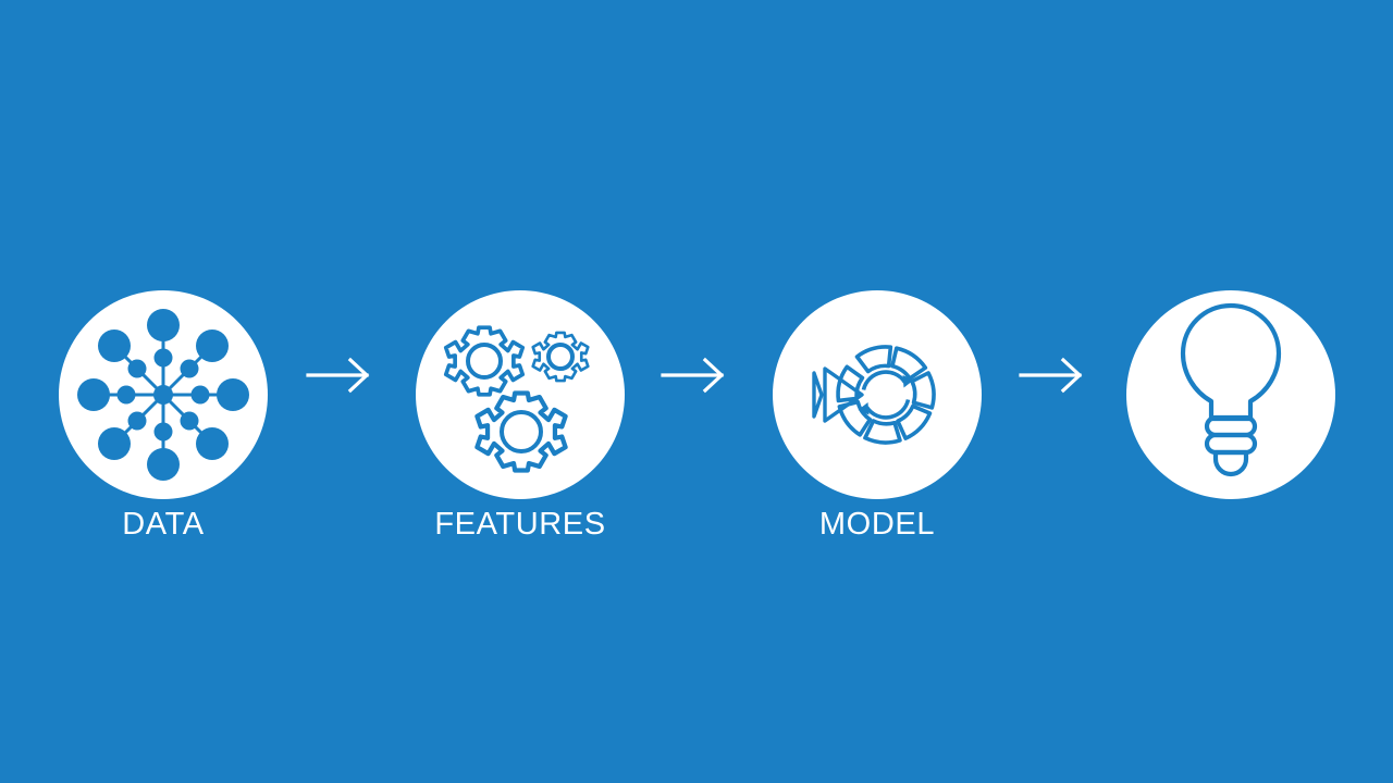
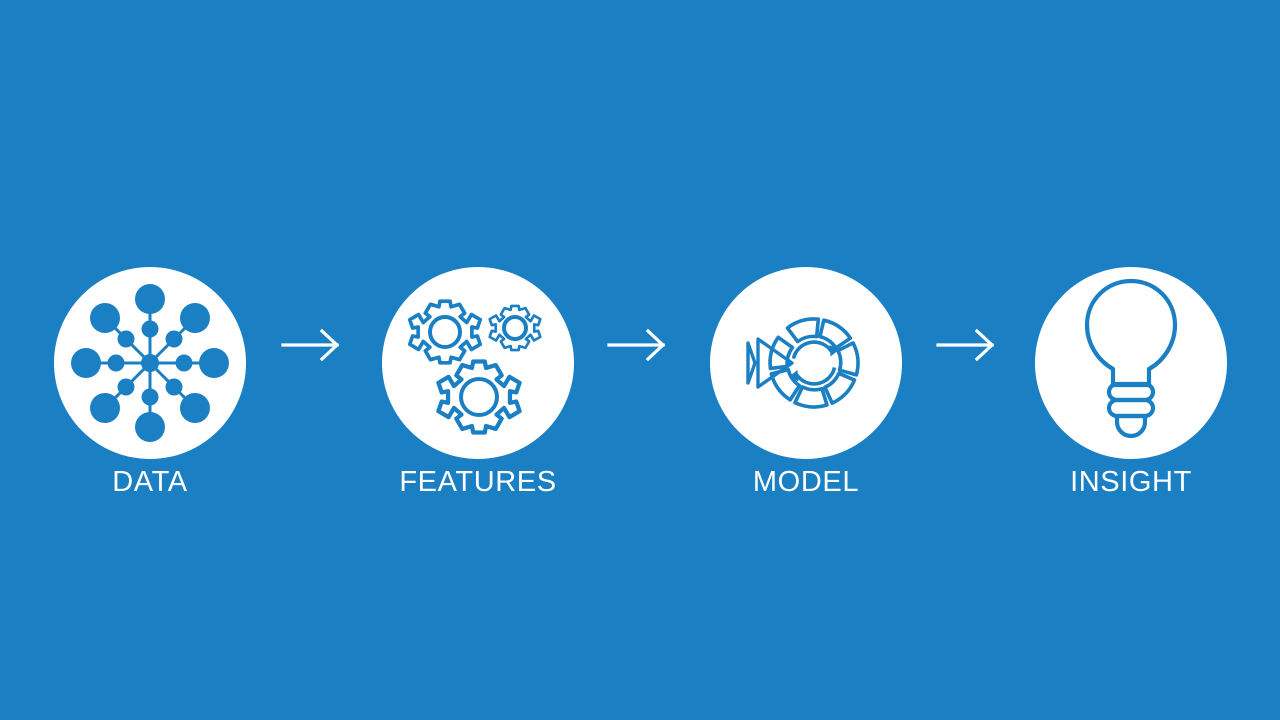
  DATA
  FEATURES
  MODEL
+ INSIGHT
